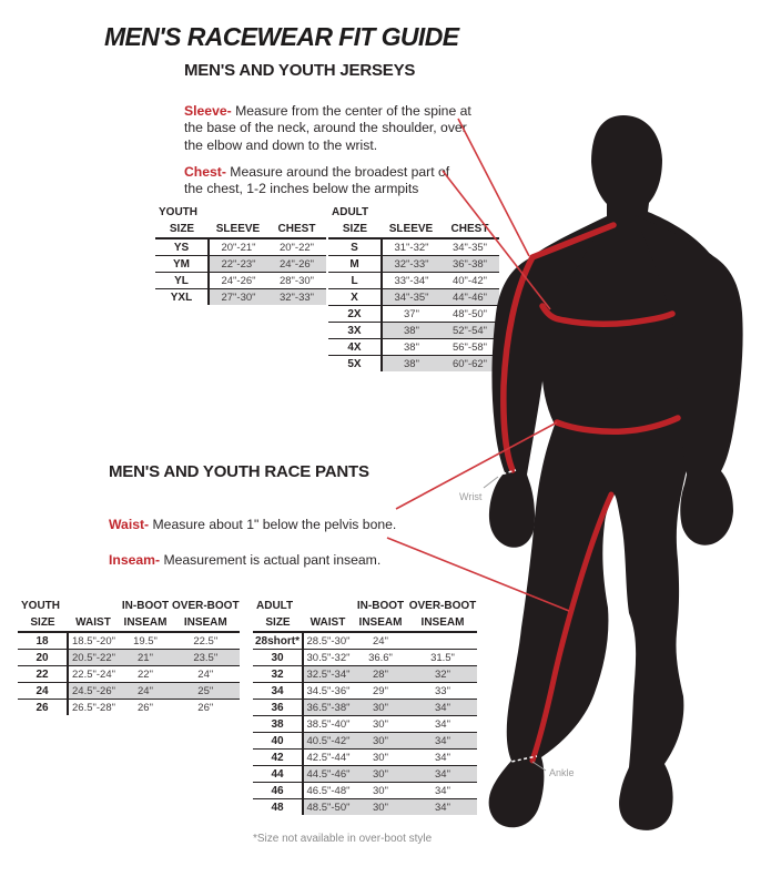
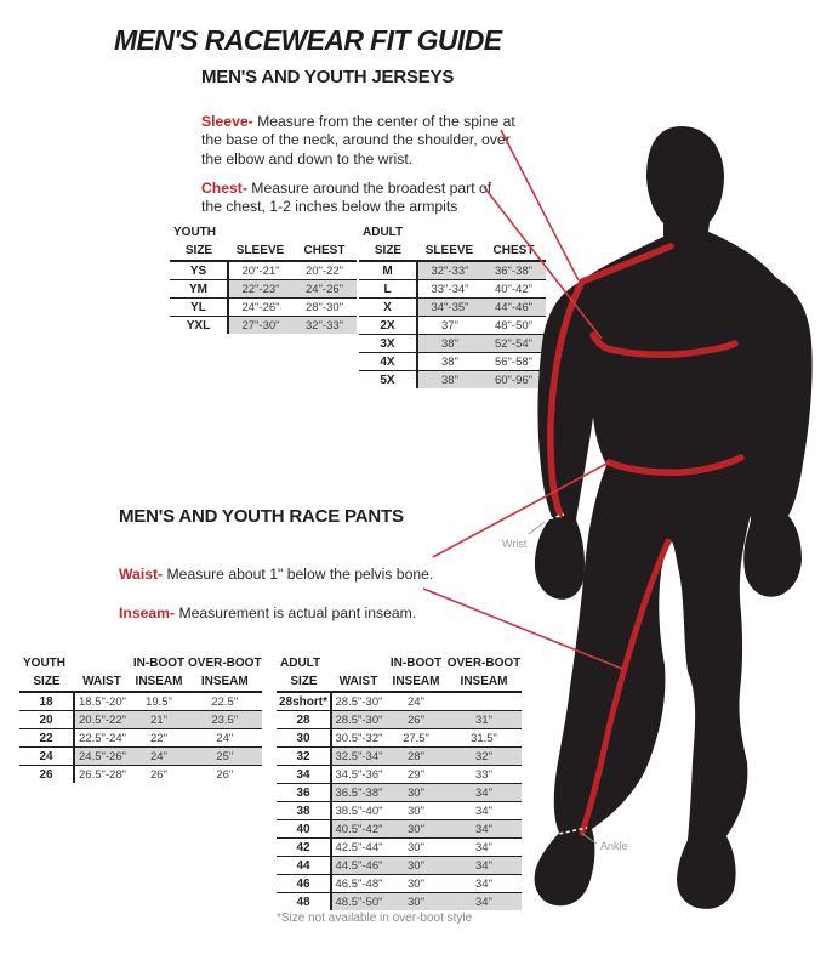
  MEN'S RACEWEAR FIT GUIDE
  MEN'S AND YOUTH JERSEYS
  Sleeve- Measure from the center of the spine at the base of the neck, around the shoulder, over the elbow and down to the wrist.
  Chest- Measure around the broadest part of the chest, 1-2 inches below the armpits
  YOUTH
  SIZE	SLEEVE	CHEST
  YS	20"-21"	20"-22"
  YM	22"-23"	24"-26"
  YL	24"-26"	28"-30"
  YXL	27"-30"	32"-33"
  ADULT
  SIZE	SLEEVE	CHEST
- S	31"-32"	34"-35"
  M	32"-33"	36"-38"
  L	33"-34"	40"-42"
  X	34"-35"	44"-46"
  2X	37"	48"-50"
  3X	38"	52"-54"
  4X	38"	56"-58"
- 5X	38"	60"-62"
+ 5X	38"	60"-96"
  MEN'S AND YOUTH RACE PANTS
  Waist- Measure about 1" below the pelvis bone.
  Inseam- Measurement is actual pant inseam.
  YOUTH		IN-BOOT	OVER-BOOT
  SIZE	WAIST	INSEAM	INSEAM
  18	18.5"-20"	19.5"	22.5"
  20	20.5"-22"	21"	23.5"
  22	22.5"-24"	22"	24"
  24	24.5"-26"	24"	25"
  26	26.5"-28"	26"	26"
  ADULT		IN-BOOT	OVER-BOOT
  SIZE	WAIST	INSEAM	INSEAM
  28short*	28.5"-30"	24"
+ 28	28.5"-30"	26"	31"
- 30	30.5"-32"	36.6"	31.5"
+ 30	30.5"-32"	27.5"	31.5"
  32	32.5"-34"	28"	32"
  34	34.5"-36"	29"	33"
  36	36.5"-38"	30"	34"
  38	38.5"-40"	30"	34"
  40	40.5"-42"	30"	34"
  42	42.5"-44"	30"	34"
  44	44.5"-46"	30"	34"
  46	46.5"-48"	30"	34"
  48	48.5"-50"	30"	34"
  *Size not available in over-boot style
  Wrist
  Ankle
